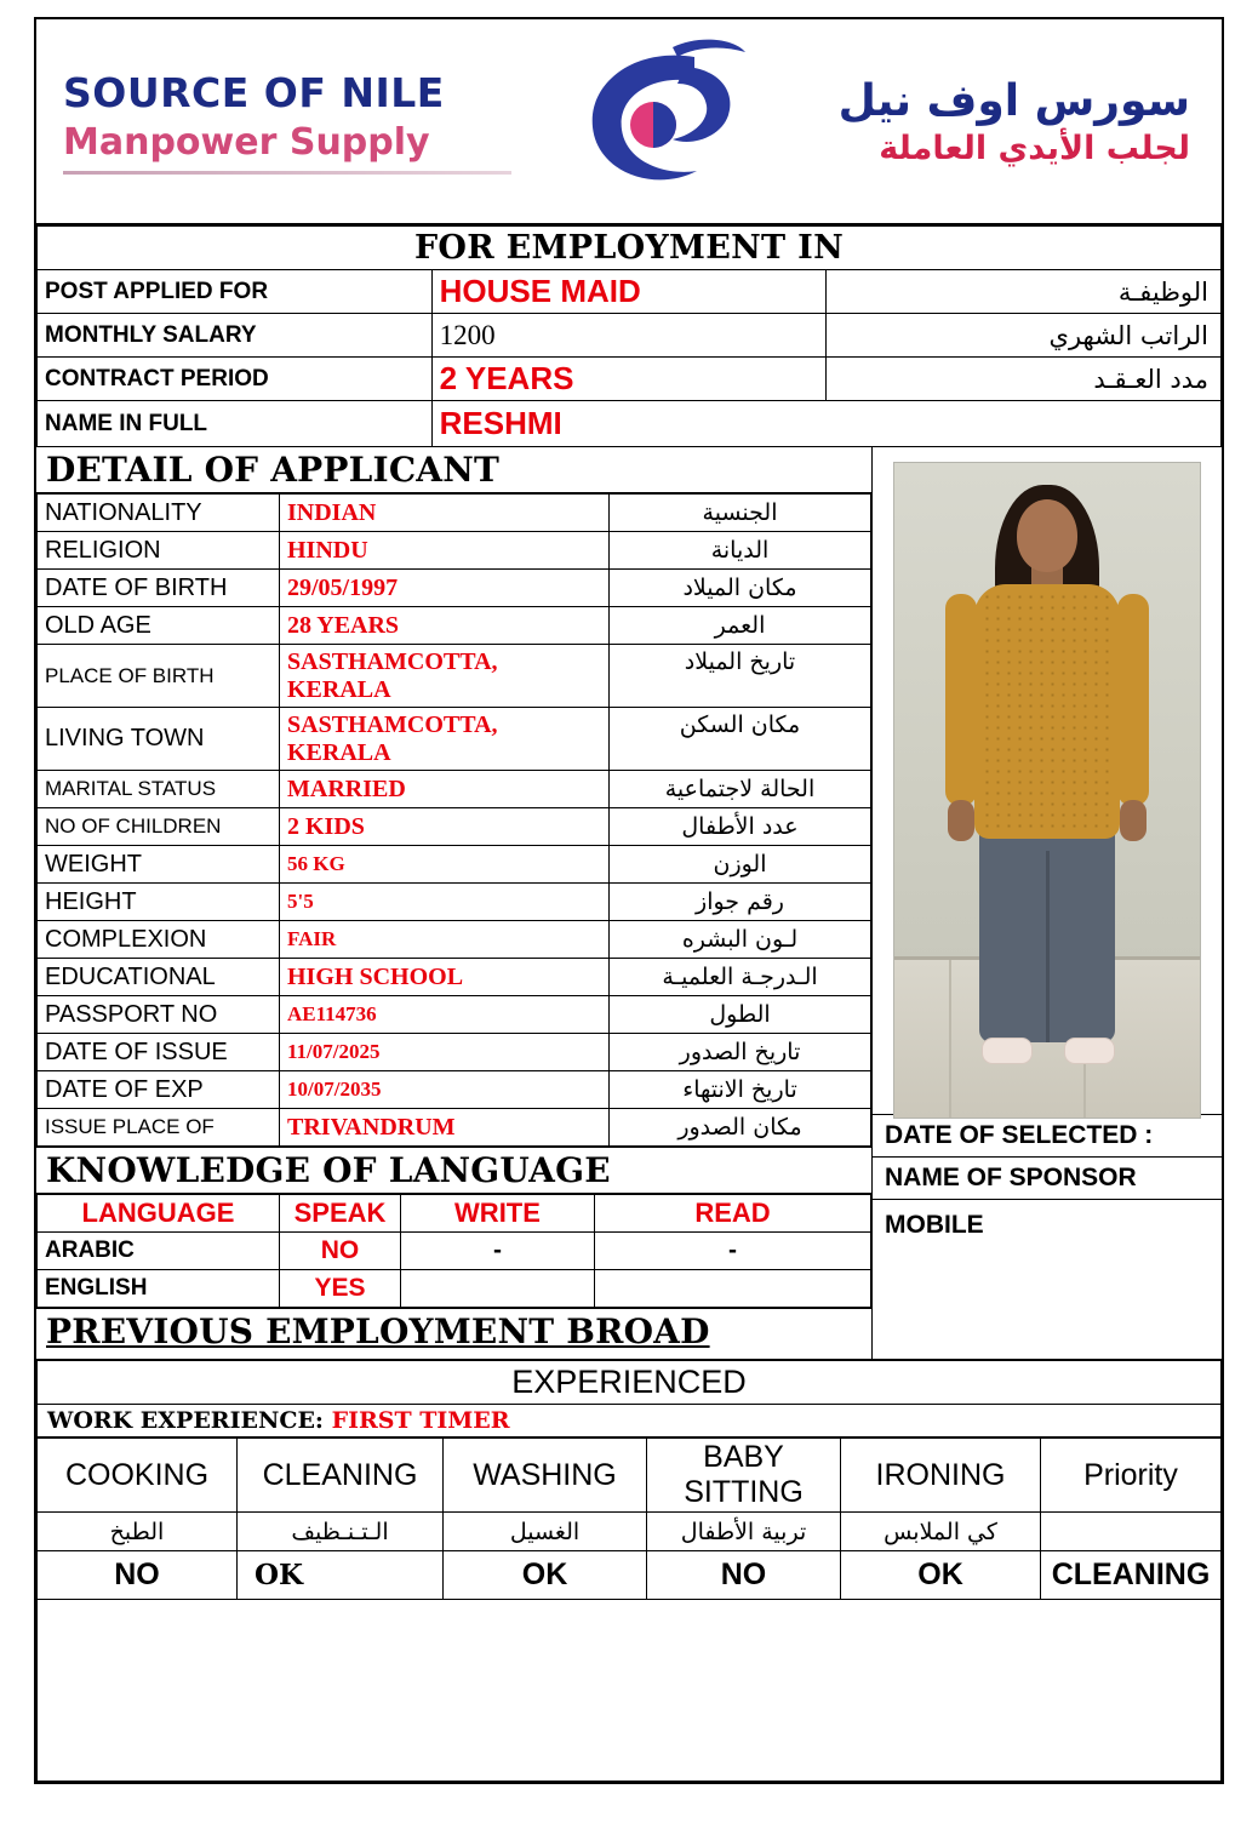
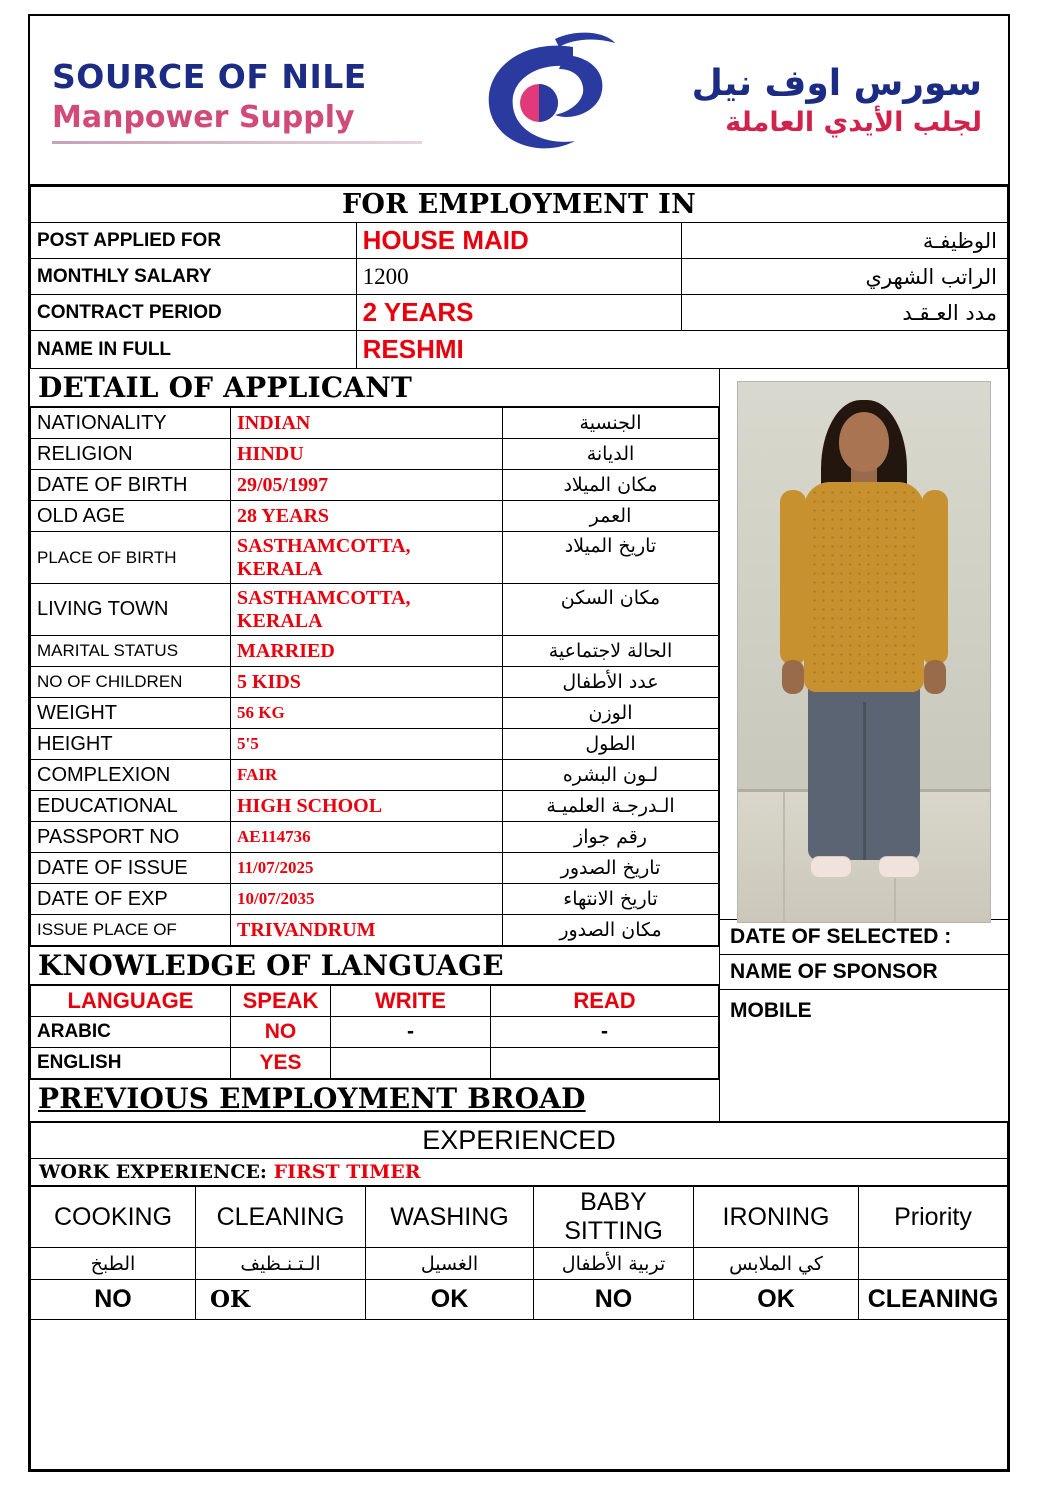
  SOURCE OF NILE
  Manpower Supply
  سورس اوف نيل
  لجلب الأيدي العاملة
  FOR EMPLOYMENT IN
  POST APPLIED FOR	HOUSE MAID	الوظيفـة
  MONTHLY SALARY	1200	الراتب الشهري
  CONTRACT PERIOD	2 YEARS	مدد العـقـد
  NAME IN FULL	RESHMI
  DETAIL OF APPLICANT
  NATIONALITY	INDIAN	الجنسية
  RELIGION	HINDU	الديانة
  DATE OF BIRTH	29/05/1997	مكان الميلاد
  OLD AGE	28 YEARS	العمر
  PLACE OF BIRTH	SASTHAMCOTTA, KERALA	تاريخ الميلاد
  LIVING TOWN	SASTHAMCOTTA, KERALA	مكان السكن
  MARITAL STATUS	MARRIED	الحالة لاجتماعية
- NO OF CHILDREN	2 KIDS	عدد الأطفال
+ NO OF CHILDREN	5 KIDS	عدد الأطفال
  WEIGHT	56 KG	الوزن
- HEIGHT	5'5	رقم جواز
+ HEIGHT	5'5	الطول
  COMPLEXION	FAIR	لـون البشره
  EDUCATIONAL	HIGH SCHOOL	الـدرجـة العلميـة
- PASSPORT NO	AE114736	الطول
+ PASSPORT NO	AE114736	رقم جواز
  DATE OF ISSUE	11/07/2025	تاريخ الصدور
  DATE OF EXP	10/07/2035	تاريخ الانتهاء
  ISSUE PLACE OF	TRIVANDRUM	مكان الصدور
  KNOWLEDGE OF LANGUAGE
  LANGUAGE	SPEAK	WRITE	READ
  ARABIC	NO	-	-
  ENGLISH	YES
  PREVIOUS EMPLOYMENT BROAD
  DATE OF SELECTED :
  NAME OF SPONSOR
  MOBILE
  EXPERIENCED
  WORK EXPERIENCE: FIRST TIMER
  COOKING	CLEANING	WASHING	BABY SITTING	IRONING	Priority
  الطبخ	الـتـنـظيف	الغسيل	تربية الأطفال	كي الملابس
  NO	OK	OK	NO	OK	CLEANING
